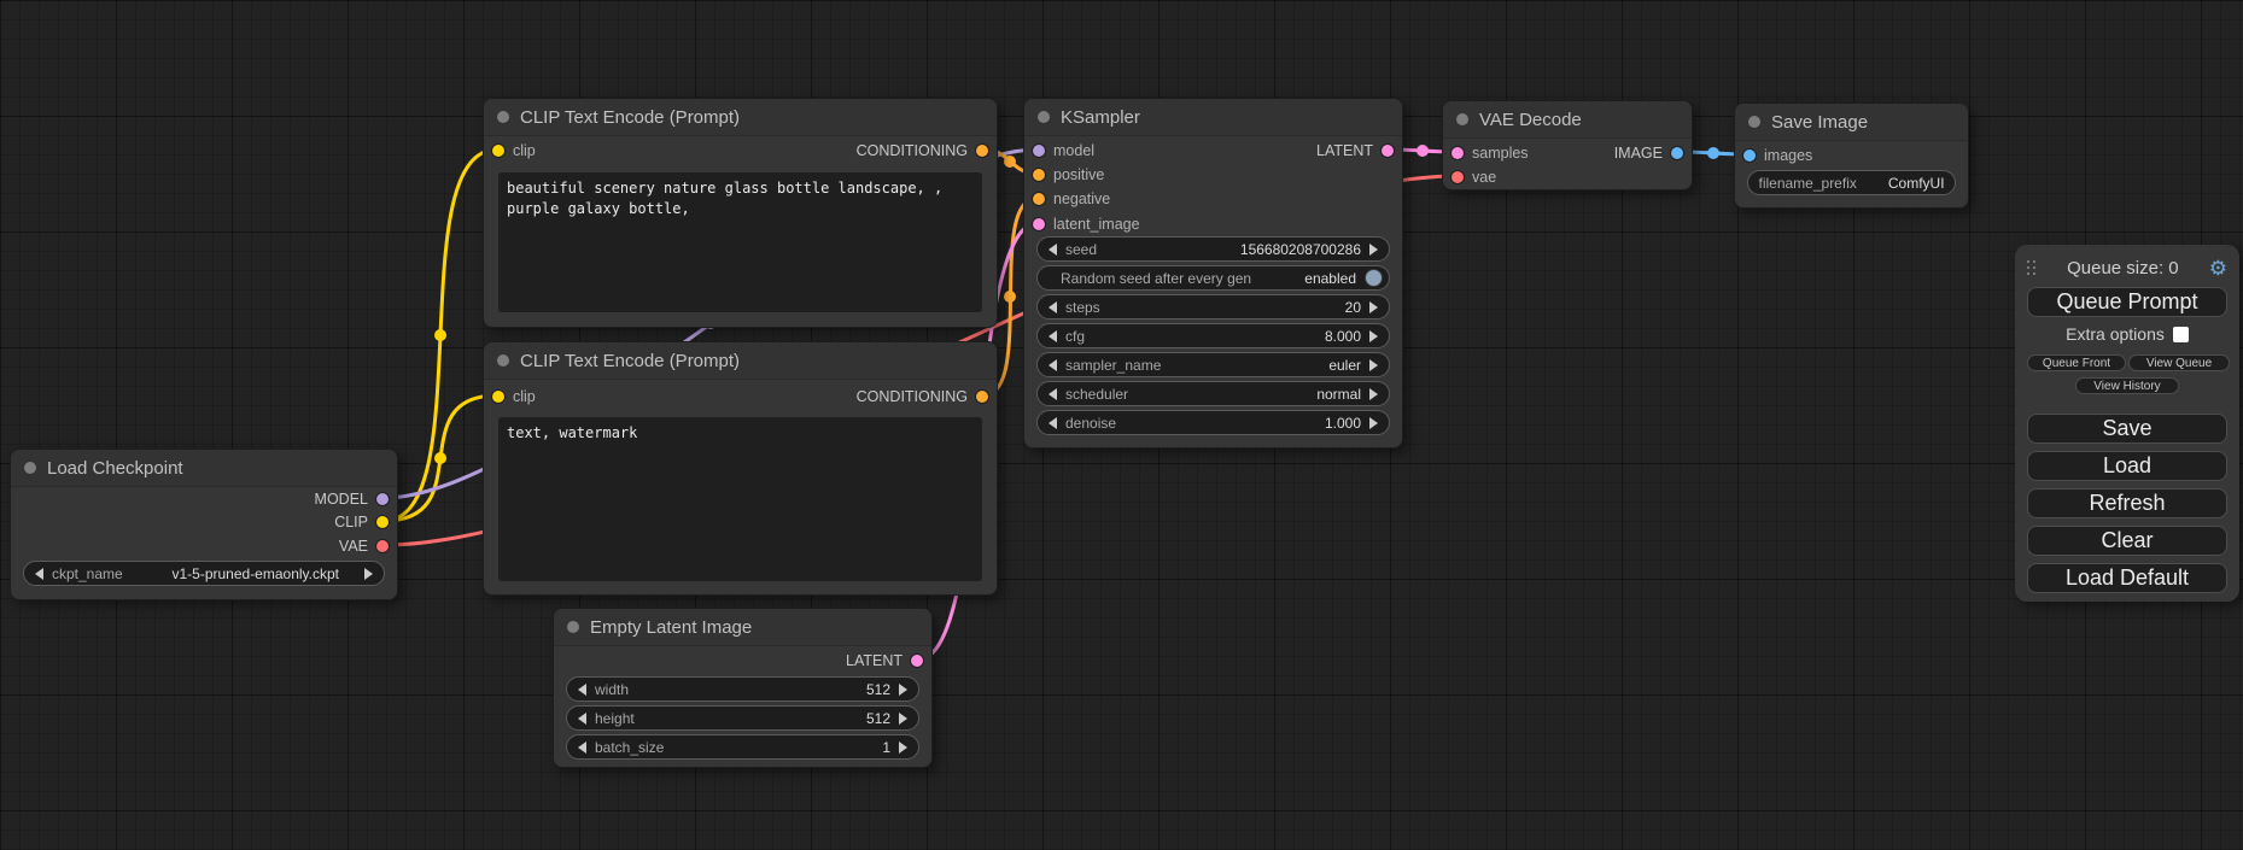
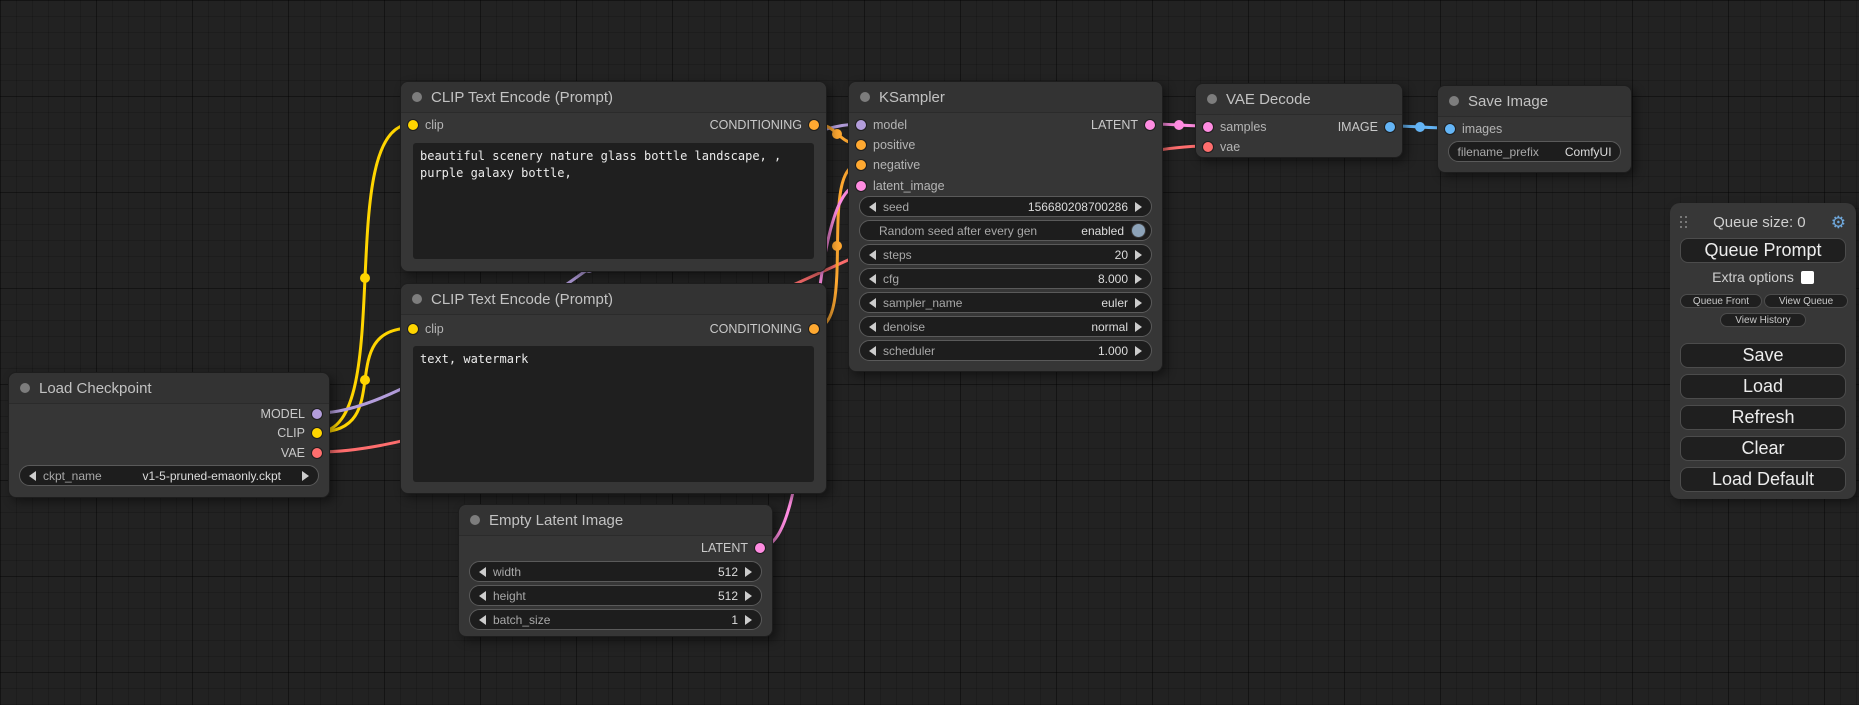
  Load Checkpoint
  MODEL
  CLIP
  VAE
  ckpt_name
  v1-5-pruned-emaonly.ckpt
  CLIP Text Encode (Prompt)
  clip
  CONDITIONING
  beautiful scenery nature glass bottle landscape, , purple galaxy bottle,
  CLIP Text Encode (Prompt)
  clip
  CONDITIONING
  text, watermark
  Empty Latent Image
  LATENT
  width
  512
  height
  512
  batch_size
  1
  KSampler
  model
  positive
  negative
  latent_image
  LATENT
  seed
  156680208700286
  Random seed after every gen
  enabled
  steps
  20
  cfg
  8.000
  sampler_name
  euler
- scheduler
+ denoise
  normal
- denoise
+ scheduler
  1.000
  VAE Decode
  samples
  vae
  IMAGE
  Save Image
  images
  filename_prefix
  ComfyUI
  Queue size: 0
  ⚙
  Queue Prompt
  Extra options
  Queue Front
  View Queue
  View History
  Save
  Load
  Refresh
  Clear
  Load Default
